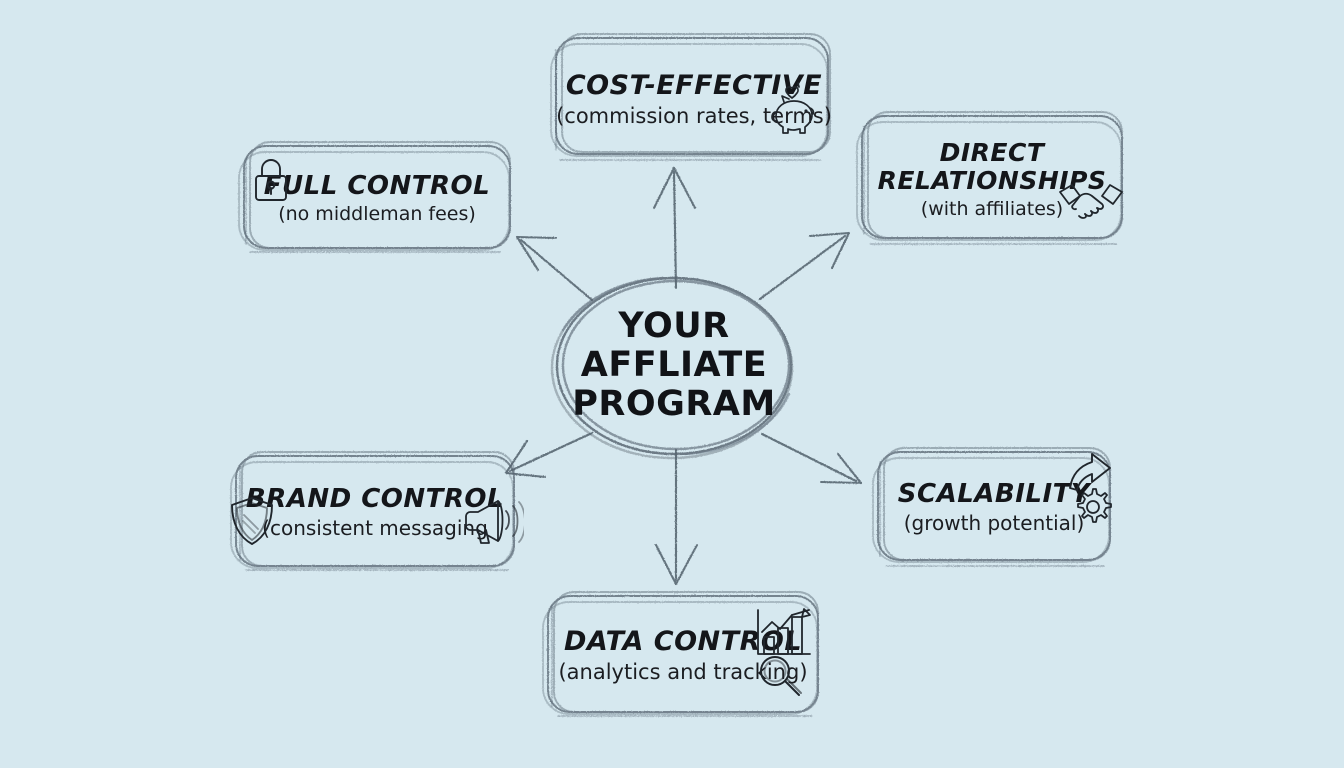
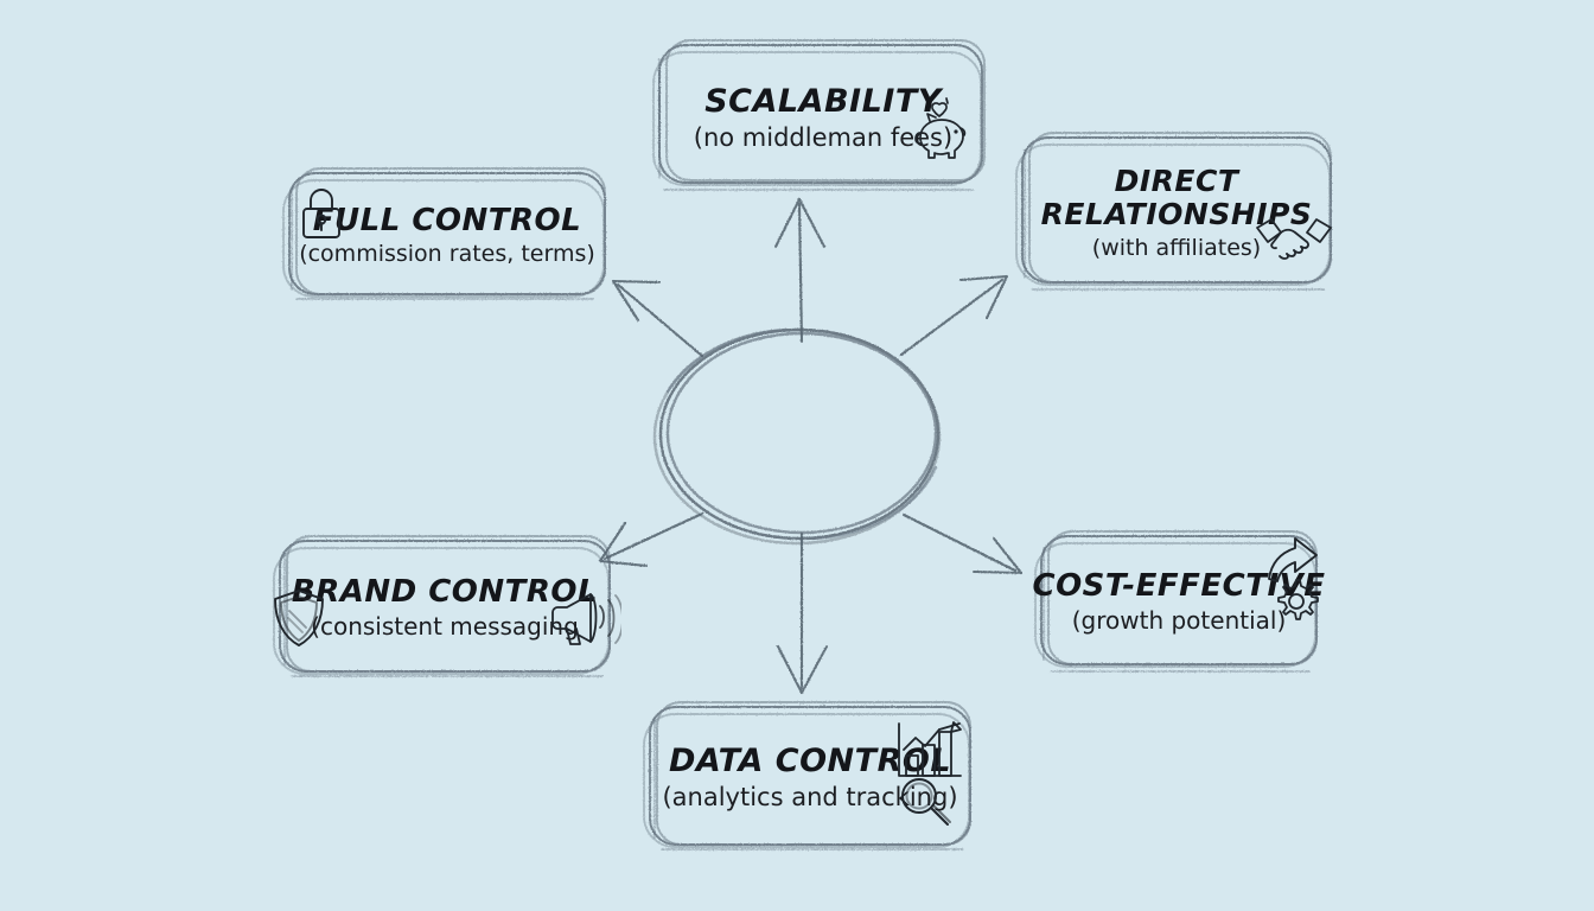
- YOUR
- AFFLIATE
- PROGRAM
- COST-EFFECTIVE
+ SCALABILITY
- (commission rates, terms)
+ (no middleman fees)
  FULL CONTROL
- (no middleman fees)
+ (commission rates, terms)
  DIRECT
  RELATIONSHIPS
  (with affiliates)
  RAND CONTROL
  (consistent messaging
- SCALABILITY
+ COST-EFFECTIVE
  (growth potential)
  DATA CONTROL
  (analytics and tracing)
